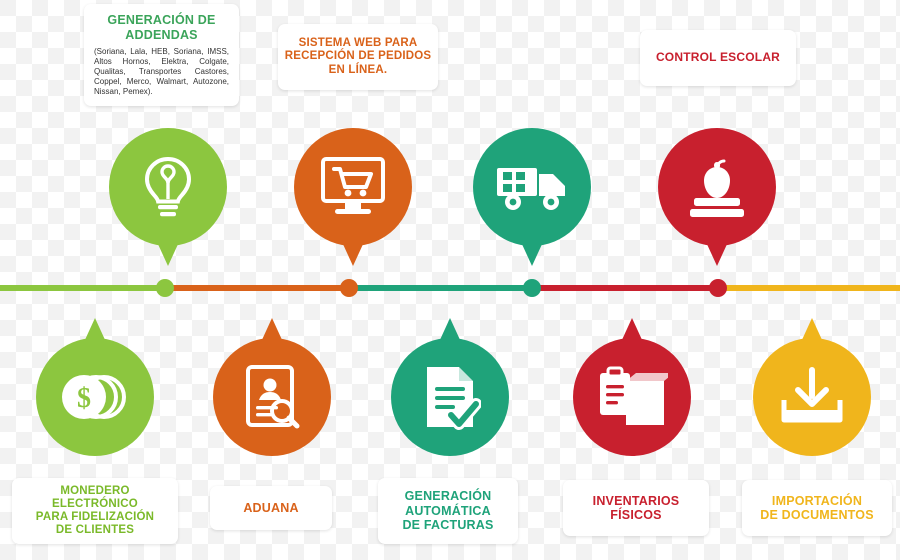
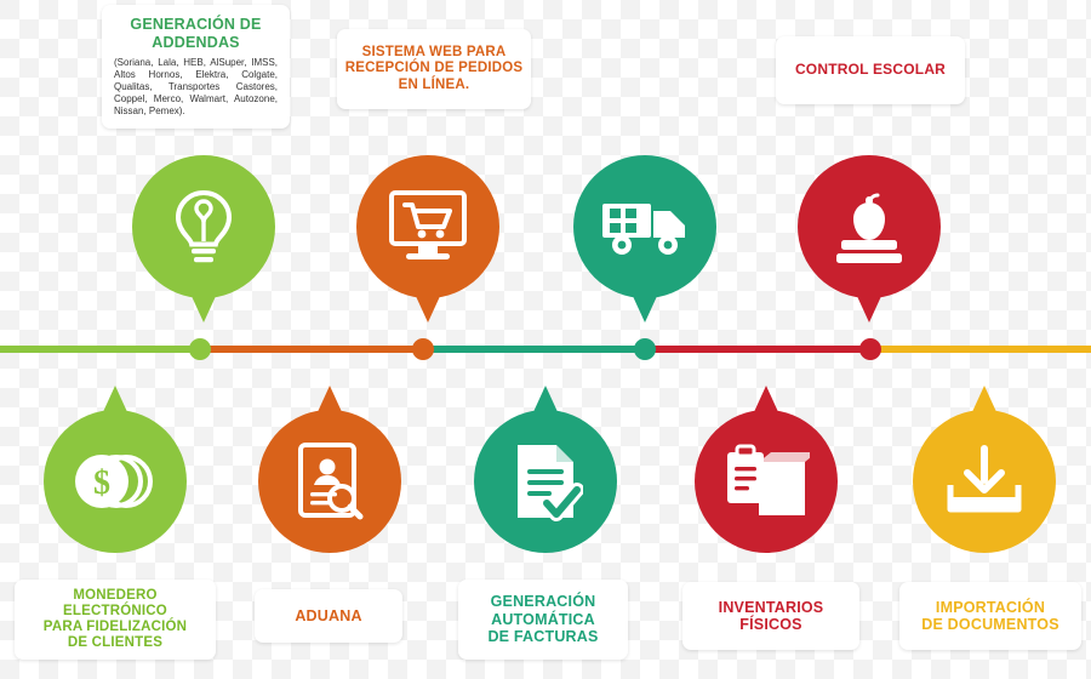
  GENERACIÓN DE
  ADDENDAS
- (Soriana, Lala, HEB, Soriana, IMSS, Altos Hornos, Elektra, Colgate, Qualitas, Transportes Castores, Coppel, Merco, Walmart, Autozone, Nissan, Pemex).
+ (Soriana, Lala, HEB, AlSuper, IMSS, Altos Hornos, Elektra, Colgate, Qualitas, Transportes Castores, Coppel, Merco, Walmart, Autozone, Nissan, Pemex).
  SISTEMA WEB PARA
  RECEPCIÓN DE PEDIDOS
  EN LÍNEA.
  CONTROL ESCOLAR
  $
  MONEDERO ELECTRÓNICO
  PARA FIDELIZACIÓN
  DE CLIENTES
  ADUANA
  GENERACIÓN
  AUTOMÁTICA
  DE FACTURAS
  INVENTARIOS
  FÍSICOS
  IMPORTACIÓN
  DE DOCUMENTOS
